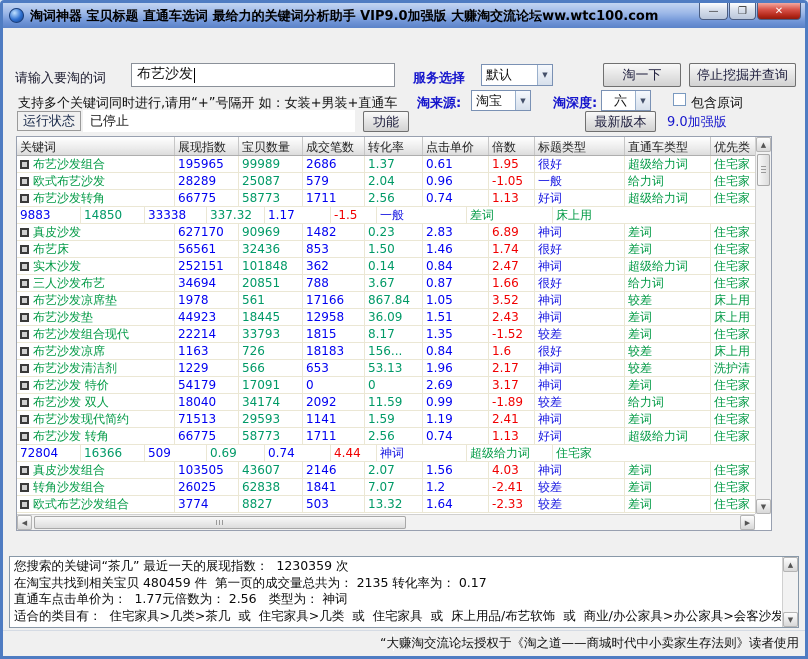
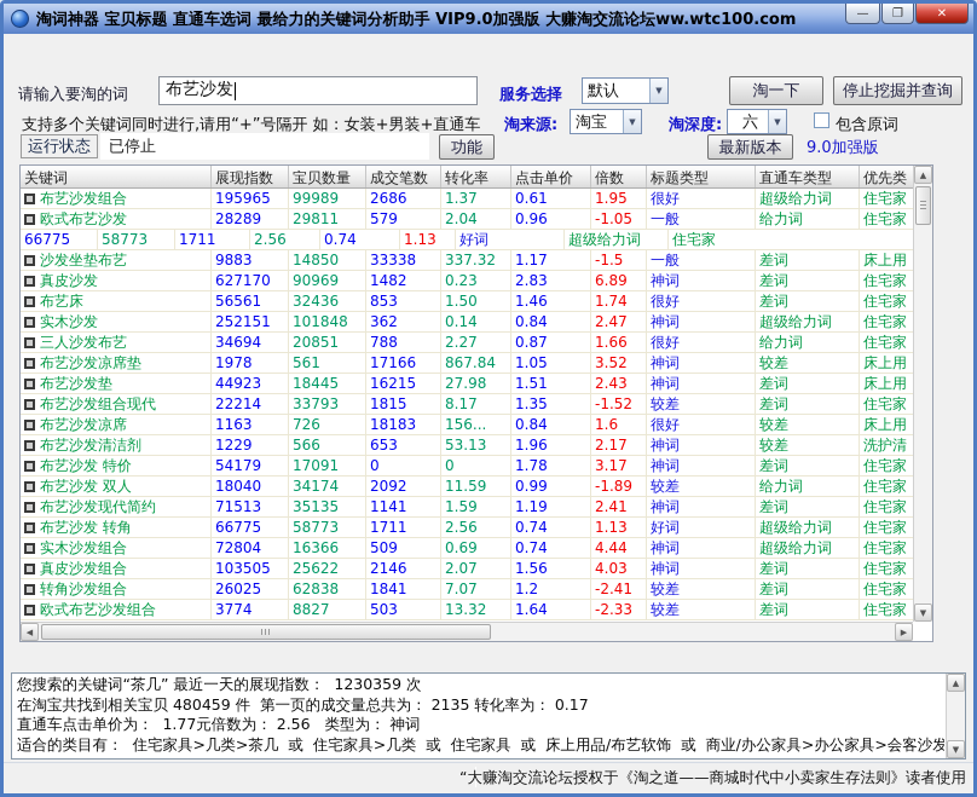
  淘词神器 宝贝标题 直通车选词 最给力的关键词分析助手 VIP9.0加强版 大赚淘交流论坛ww.wtc100.com
  —
  ❐
  ✕
  请输入要淘的词
  布艺沙发
  服务选择
  默认
  ▼
  淘一下
  停止挖掘并查询
  支持多个关键词同时进行,请用“+”号隔开 如：女装+男装+直通车
  淘来源:
  淘宝
  ▼
  淘深度:
  六
  ▼
  包含原词
  运行状态
  已停止
  功能
  最新版本
  9.0加强版
  关键词
  展现指数
  宝贝数量
  成交笔数
  转化率
  点击单价
  倍数
  标题类型
  直通车类型
  优先类
  布艺沙发组合
  195965
  99989
  2686
  1.37
  0.61
  1.95
  很好
  超级给力词
  住宅家
  欧式布艺沙发
  28289
- 25087
+ 29811
  579
  2.04
  0.96
  -1.05
  一般
  给力词
  住宅家
- 布艺沙发转角
  66775
  58773
  1711
  2.56
  0.74
  1.13
  好词
  超级给力词
  住宅家
+ 沙发坐垫布艺
  9883
  14850
  33338
  337.32
  1.17
  -1.5
  一般
  差词
  床上用
  真皮沙发
  627170
  90969
  1482
  0.23
  2.83
  6.89
  神词
  差词
  住宅家
  布艺床
  56561
  32436
  853
  1.50
  1.46
  1.74
  很好
  差词
  住宅家
  实木沙发
  252151
  101848
  362
  0.14
  0.84
  2.47
  神词
  超级给力词
  住宅家
  三人沙发布艺
  34694
  20851
  788
- 3.67
+ 2.27
  0.87
  1.66
  很好
  给力词
  住宅家
  布艺沙发凉席垫
  1978
  561
  17166
  867.84
  1.05
  3.52
  神词
  较差
  床上用
  布艺沙发垫
  44923
  18445
- 12958
+ 16215
- 36.09
+ 27.98
  1.51
  2.43
  神词
  差词
  床上用
  布艺沙发组合现代
  22214
  33793
  1815
  8.17
  1.35
  -1.52
  较差
  差词
  住宅家
  布艺沙发凉席
  1163
  726
  18183
  156...
  0.84
  1.6
  很好
  较差
  床上用
  布艺沙发清洁剂
  1229
  566
  653
  53.13
  1.96
  2.17
  神词
  较差
  洗护清
  布艺沙发 特价
  54179
  17091
  0
  0
- 2.69
+ 1.78
  3.17
  神词
  差词
  住宅家
  布艺沙发 双人
  18040
  34174
  2092
  11.59
  0.99
  -1.89
  较差
  给力词
  住宅家
  布艺沙发现代简约
  71513
- 29593
+ 35135
  1141
  1.59
  1.19
  2.41
  神词
  差词
  住宅家
  布艺沙发 转角
  66775
  58773
  1711
  2.56
  0.74
  1.13
  好词
  超级给力词
  住宅家
+ 实木沙发组合
  72804
  16366
  509
  0.69
  0.74
  4.44
  神词
  超级给力词
  住宅家
  真皮沙发组合
  103505
- 43607
+ 25622
  2146
  2.07
  1.56
  4.03
  神词
  差词
  住宅家
  转角沙发组合
  26025
  62838
  1841
  7.07
  1.2
  -2.41
  较差
  差词
  住宅家
  欧式布艺沙发组合
  3774
  8827
  503
  13.32
  1.64
  -2.33
  较差
  差词
  住宅家
  ▲
  ▼
  ◀
  ▶
  您搜索的关键词“茶几” 最近一天的展现指数： 1230359 次
  在淘宝共找到相关宝贝 480459 件 第一页的成交量总共为： 2135 转化率为： 0.17
  直通车点击单价为： 1.77元倍数为： 2.56 类型为： 神词
  适合的类目有： 住宅家具>几类>茶几 或 住宅家具>几类 或 住宅家具 或 床上用品/布艺软饰 或 商业/办公家具>办公家具>会客沙发
  ▲
  ▼
  “大赚淘交流论坛授权于《淘之道——商城时代中小卖家生存法则》读者使用
